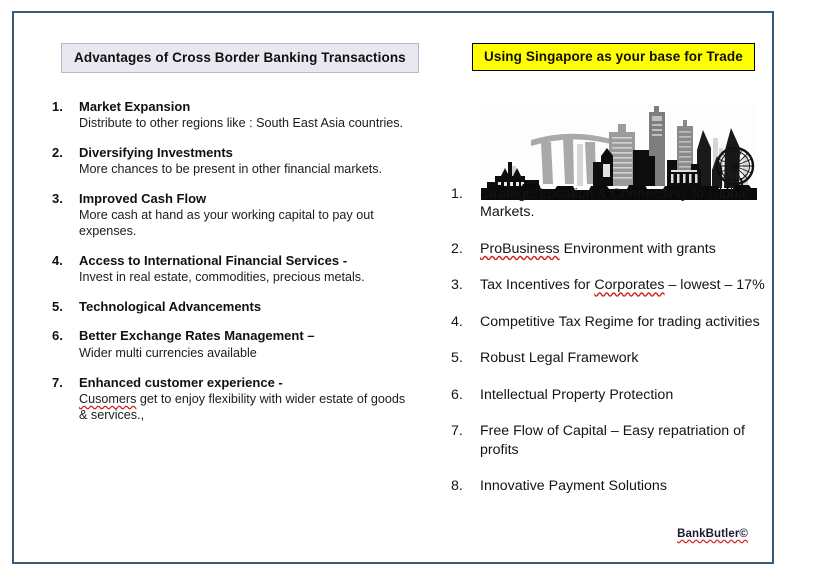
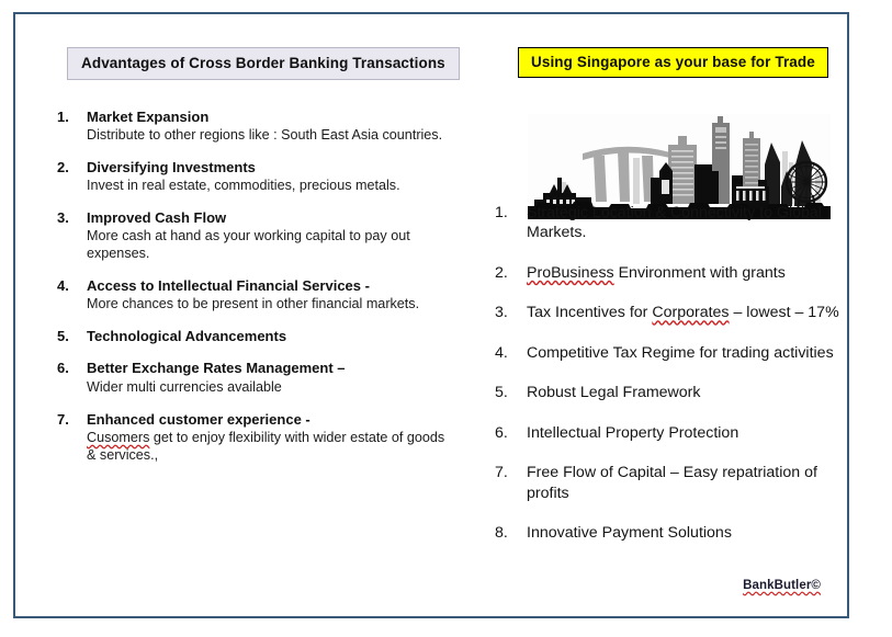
  Advantages of Cross Border Banking Transactions
  1.
  Market Expansion
  Distribute to other regions like : South East Asia countries.
  2.
  Diversifying Investments
- More chances to be present in other financial markets.
+ Invest in real estate, commodities, precious metals.
  3.
  Improved Cash Flow
  More cash at hand as your working capital to pay out expenses.
  4.
- Access to International Financial Services -
+ Access to Intellectual Financial Services -
- Invest in real estate, commodities, precious metals.
+ More chances to be present in other financial markets.
  5.
  Technological Advancements
  6.
  Better Exchange Rates Management –
  Wider multi currencies available
  7.
  Enhanced customer experience -
  Cusomers get to enjoy flexibility with wider estate of goods & services.,
  Using Singapore as your base for Trade
  1.
  Strategic Location & Connectivity to Global Markets.
  2.
  ProBusiness Environment with grants
  3.
  Tax Incentives for Corporates – lowest – 17%
  4.
  Competitive Tax Regime for trading activities
  5.
  Robust Legal Framework
  6.
  Intellectual Property Protection
  7.
  Free Flow of Capital – Easy repatriation of profits
  8.
  Innovative Payment Solutions
  BankButler©
